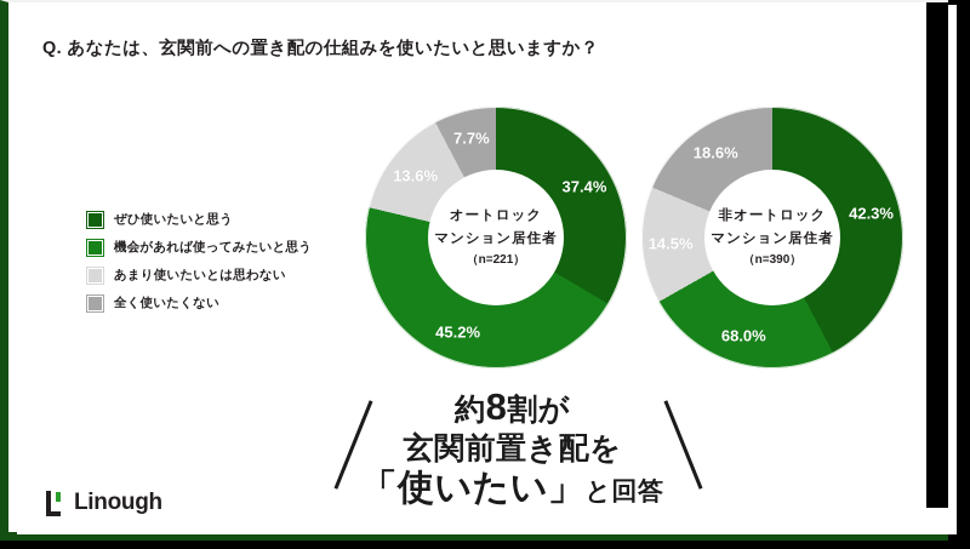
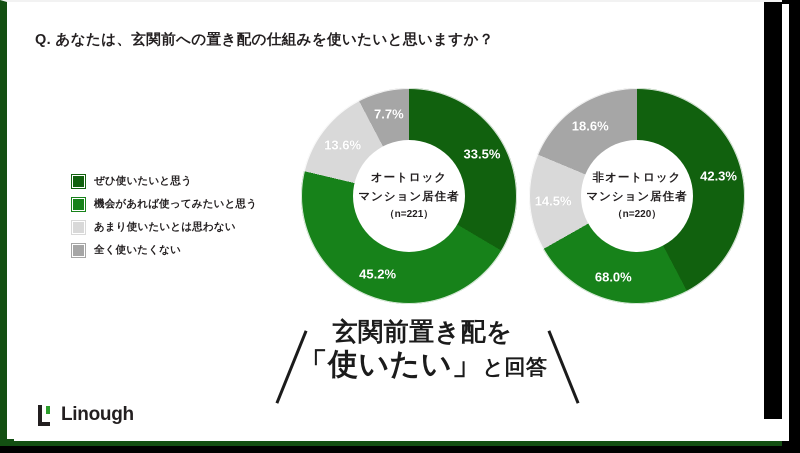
  Q. あなたは、玄関前への置き配の仕組みを使いたいと思いますか？
  ぜひ使いたいと思う
  機会があれば使ってみたいと思う
  あまり使いたいとは思わない
  全く使いたくない
  オートロック
  マンション居住者
  （n=221）
- 37.4%
+ 33.5%
  45.2%
  13.6%
  7.7%
  非オートロック
  マンション居住者
- （n=390）
+ （n=220）
  42.3%
  68.0%
  14.5%
  18.6%
- 約8割が
  玄関前置き配を
  「使いたい」と回答
  Linough
